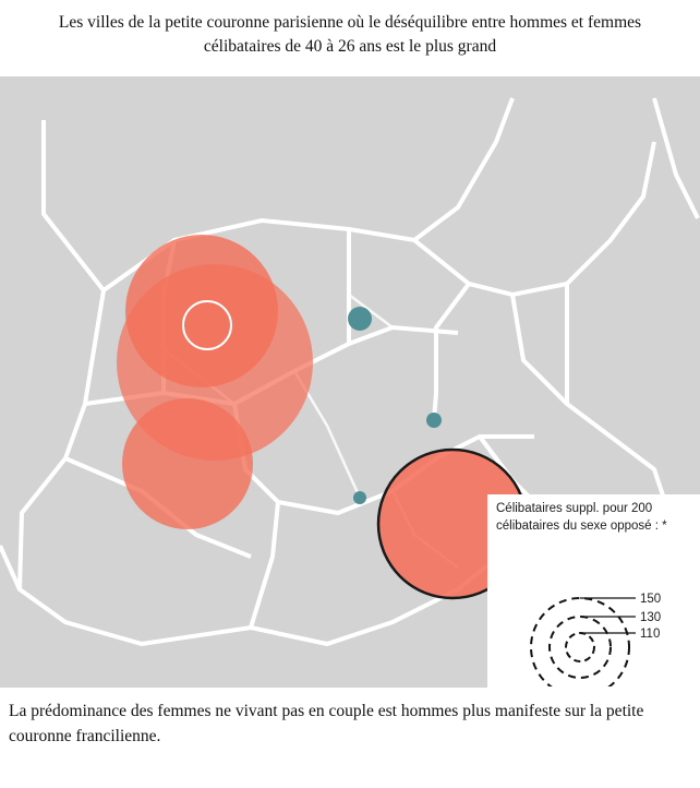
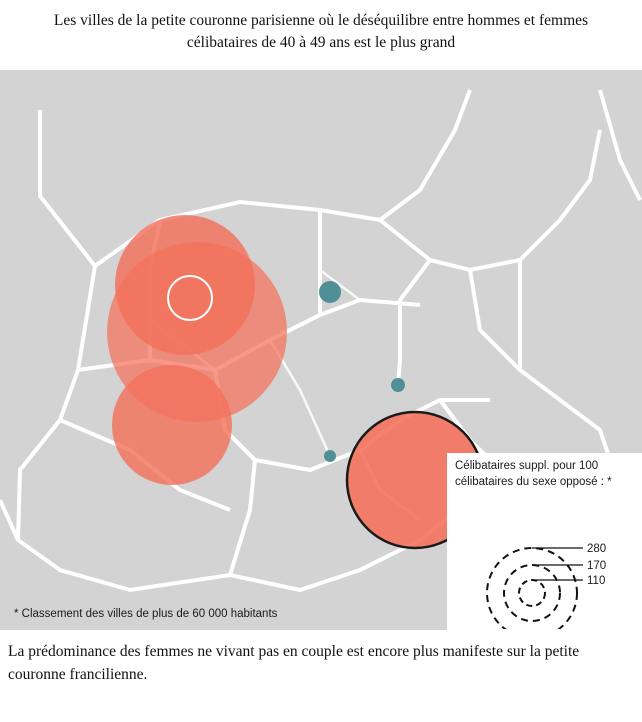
- Les villes de la petite couronne parisienne où le déséquilibre entre hommes et femmes célibataires de 40 à 26 ans est le plus grand
+ Les villes de la petite couronne parisienne où le déséquilibre entre hommes et femmes célibataires de 40 à 49 ans est le plus grand
+ * Classement des villes de plus de 60 000 habitants
- Célibataires suppl. pour 200 célibataires du sexe opposé : *
+ Célibataires suppl. pour 100 célibataires du sexe opposé : *
- 150
+ 280
- 130
+ 170
  110
- La prédominance des femmes ne vivant pas en couple est hommes plus manifeste sur la petite couronne francilienne.
+ La prédominance des femmes ne vivant pas en couple est encore plus manifeste sur la petite couronne francilienne.
